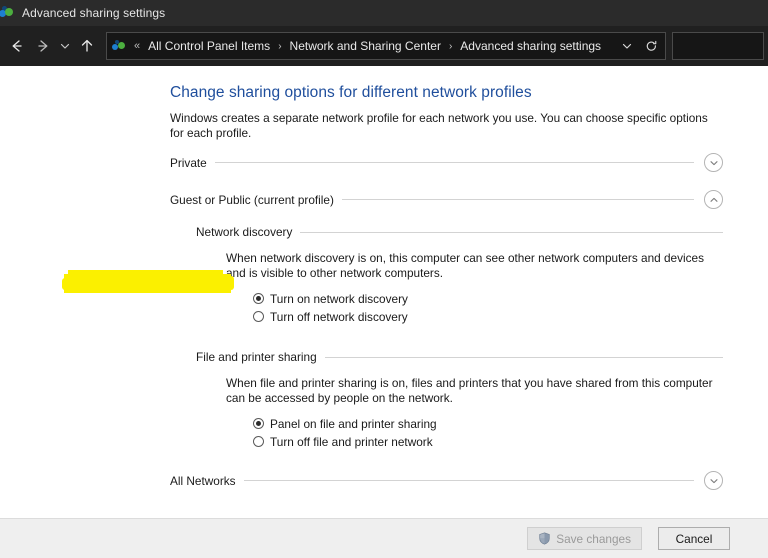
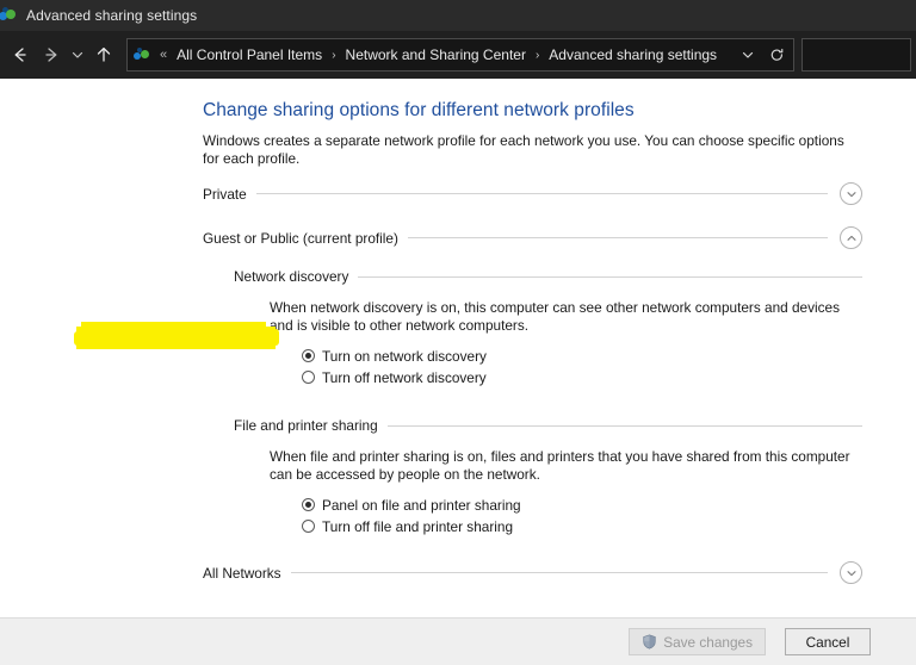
  Advanced sharing settings
  «
  All Control Panel Items
  ›
  Network and Sharing Center
  ›
  Advanced sharing settings
  Change sharing options for different network profiles
  Windows creates a separate network profile for each network you use. You can choose specific options for each profile.
  Private
  Guest or Public (current profile)
  Network discovery
  When network discovery is on, this computer can see other network computers and devices and is visible to other network computers.
  Turn on network discovery
  Turn off network discovery
  File and printer sharing
  When file and printer sharing is on, files and printers that you have shared from this computer can be accessed by people on the network.
  Panel on file and printer sharing
- Turn off file and printer network
+ Turn off file and printer sharing
  All Networks
  Save changes
  Cancel
